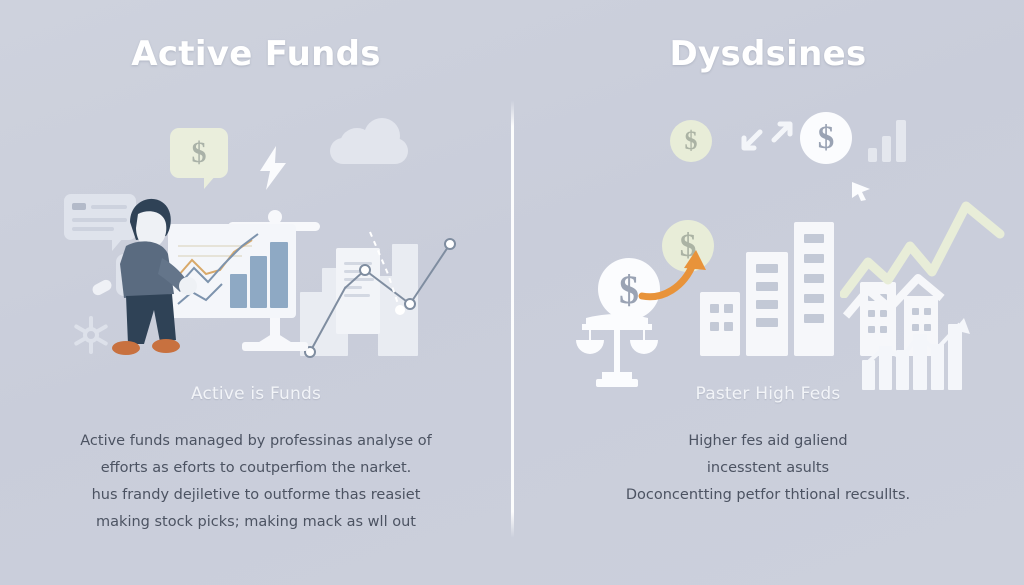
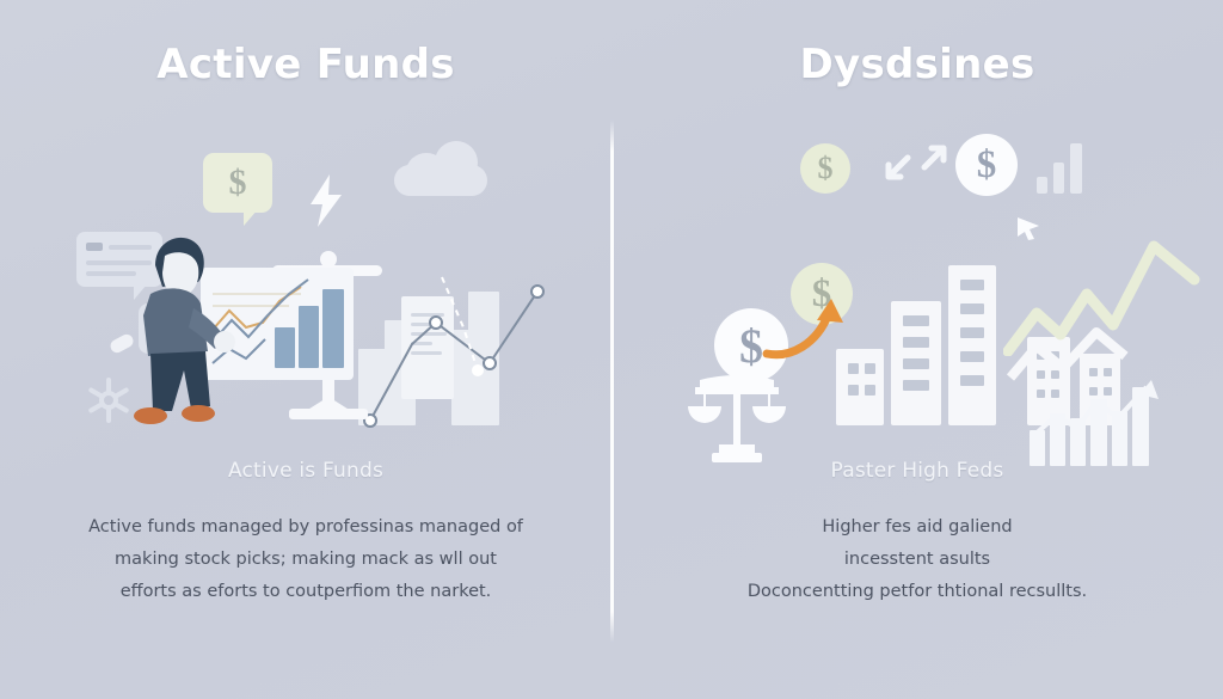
  Active Funds
  $
  Active is Funds
- Active funds managed by professinas analyse of
+ Active funds managed by professinas managed of
- efforts as eforts to coutperfiom the narket.
+ making stock picks; making mack as wll out
- hus frandy dejiletive to outforme thas reasiet
- making stock picks; making mack as wll out
+ efforts as eforts to coutperfiom the narket.
  Dysdsines
  $
  $
  $
  $
  Paster High Feds
  Higher fes aid galiend
  incesstent asults
  Doconcentting petfor thtional recsullts.
